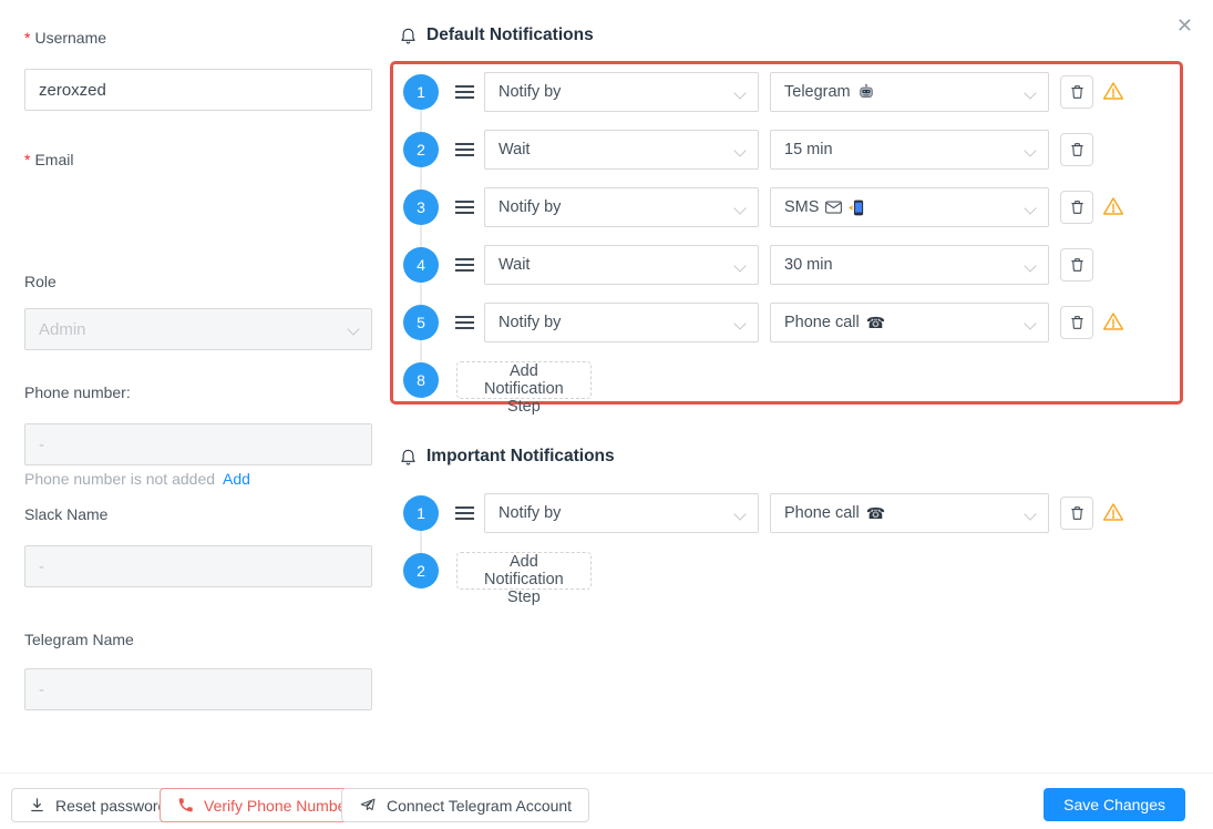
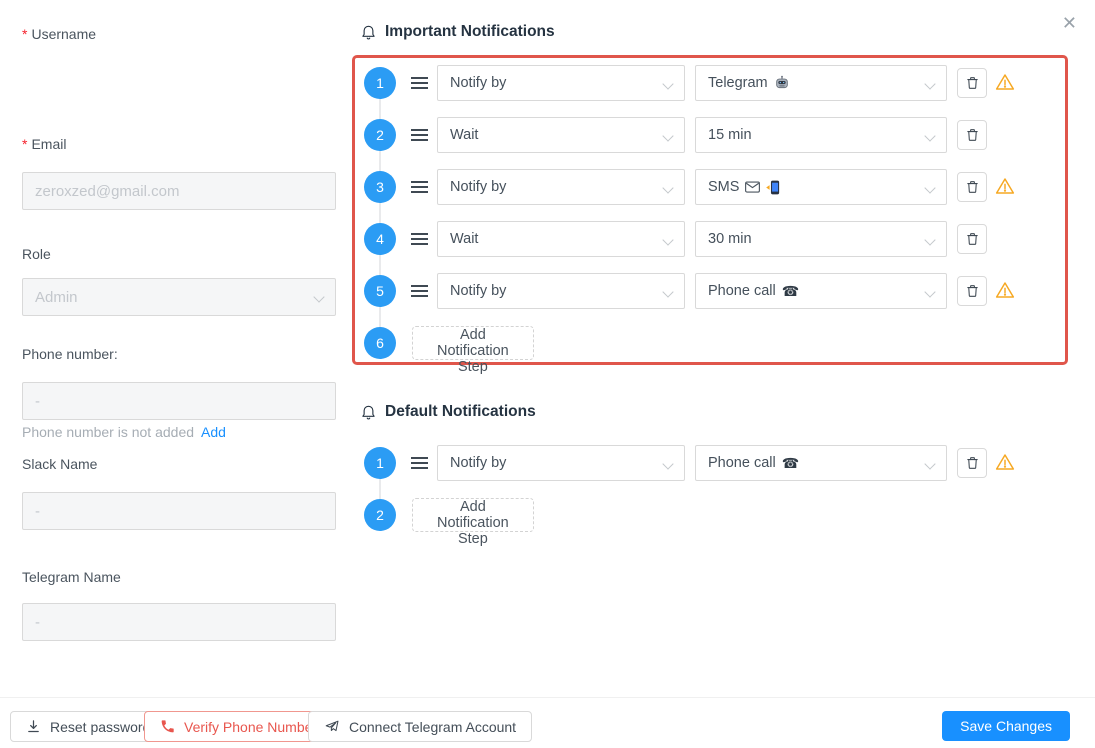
  ✕
  * Username
- zeroxzed
  * Email
+ zeroxzed@gmail.com
  Role
  Admin
  Phone number:
  -
  Phone number is not added Add
  Slack Name
  -
  Telegram Name
  -
- Default Notifications
+ Important Notifications
  1
  Notify by
  Telegram
  2
  Wait
  15 min
  3
  Notify by
  SMS
  4
  Wait
  30 min
  5
  Notify by
  Phone call
  ☎
- 8
+ 6
  Add Notification Step
- Important Notifications
+ Default Notifications
  1
  Notify by
  Phone call
  ☎
  2
  Add Notification Step
  Reset passwor
  Verify Phone Numb
  Connect Telegram Account
  Save Changes
